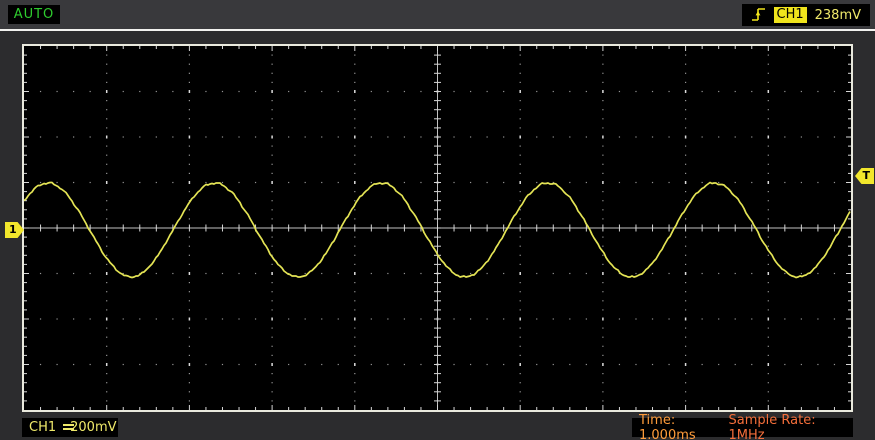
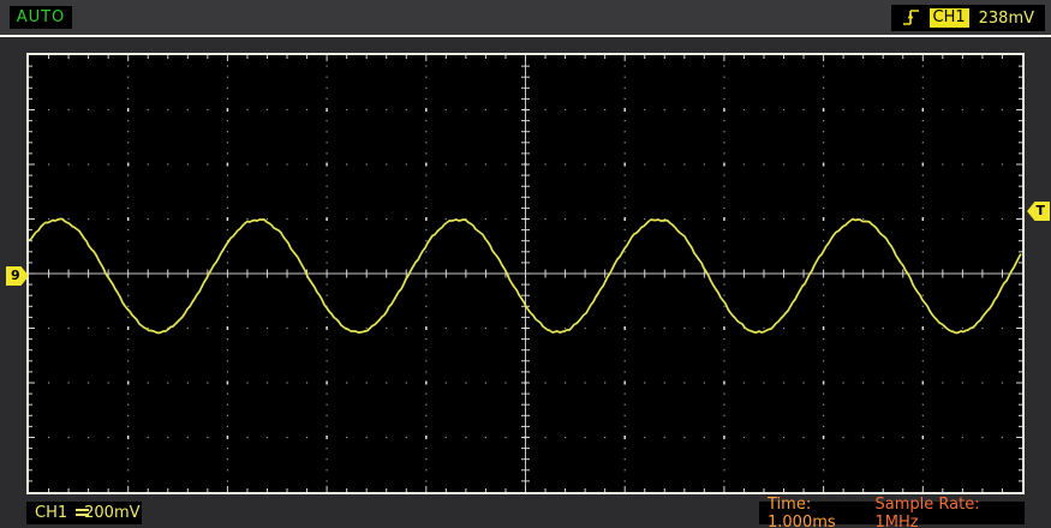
  AUTO
  CH1
  238mV
- 1
+ 9
  T
  CH1
  200mV
  Time: 1.000ms
  Sample Rate: 1MHz
